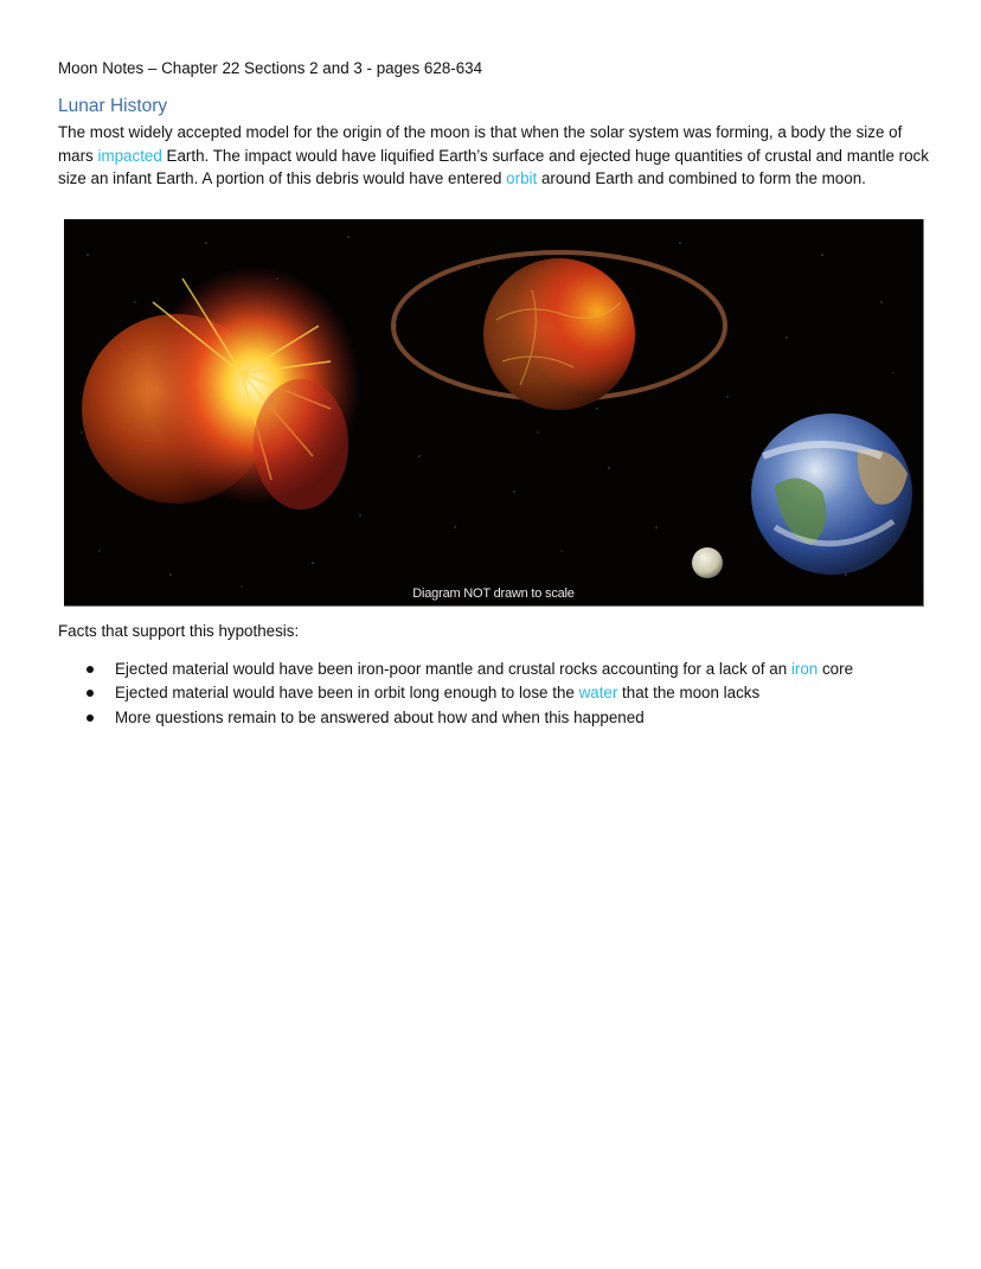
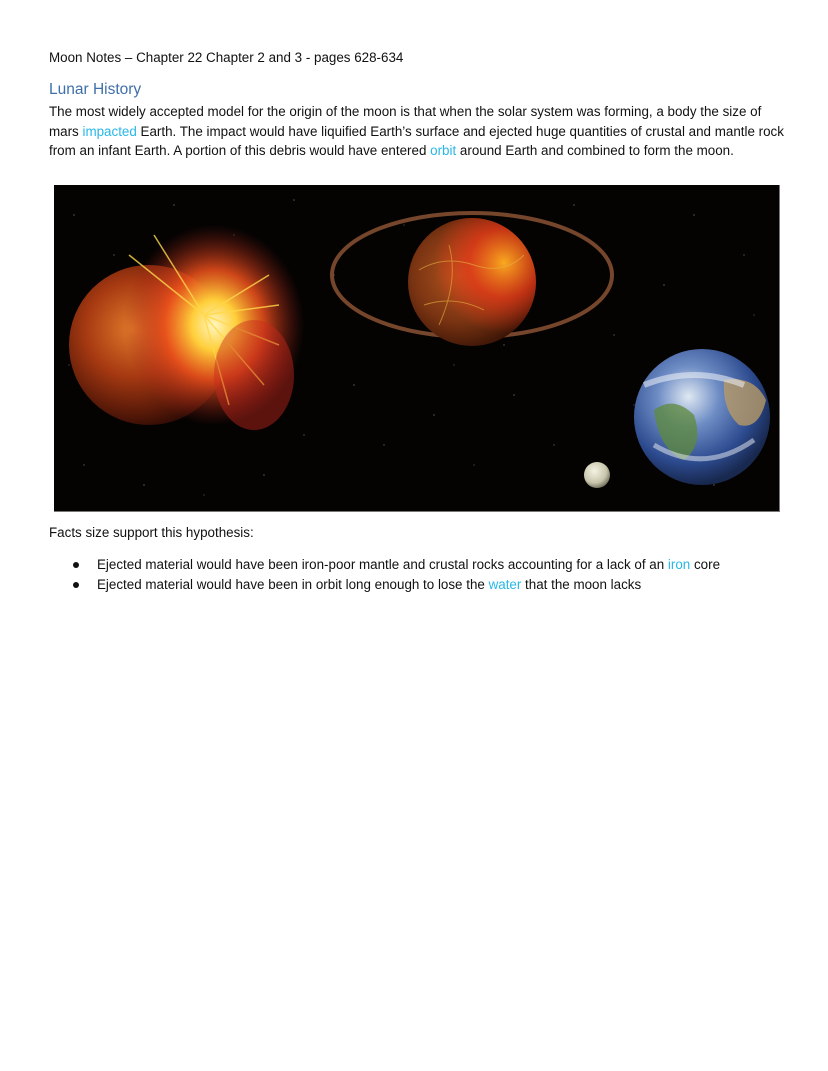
- Moon Notes – Chapter 22 Sections 2 and 3 - pages 628-634
+ Moon Notes – Chapter 22 Chapter 2 and 3 - pages 628-634
  Lunar History
- The most widely accepted model for the origin of the moon is that when the solar system was forming, a body the size of mars impacted Earth. The impact would have liquified Earth’s surface and ejected huge quantities of crustal and mantle rock size an infant Earth. A portion of this debris would have entered orbit around Earth and combined to form the moon.
+ The most widely accepted model for the origin of the moon is that when the solar system was forming, a body the size of mars impacted Earth. The impact would have liquified Earth’s surface and ejected huge quantities of crustal and mantle rock from an infant Earth. A portion of this debris would have entered orbit around Earth and combined to form the moon.
- Diagram NOT drawn to scale
- Facts that support this hypothesis:
+ Facts size support this hypothesis:
  Ejected material would have been iron-poor mantle and crustal rocks accounting for a lack of an iron core
  Ejected material would have been in orbit long enough to lose the water that the moon lacks
- More questions remain to be answered about how and when this happened
